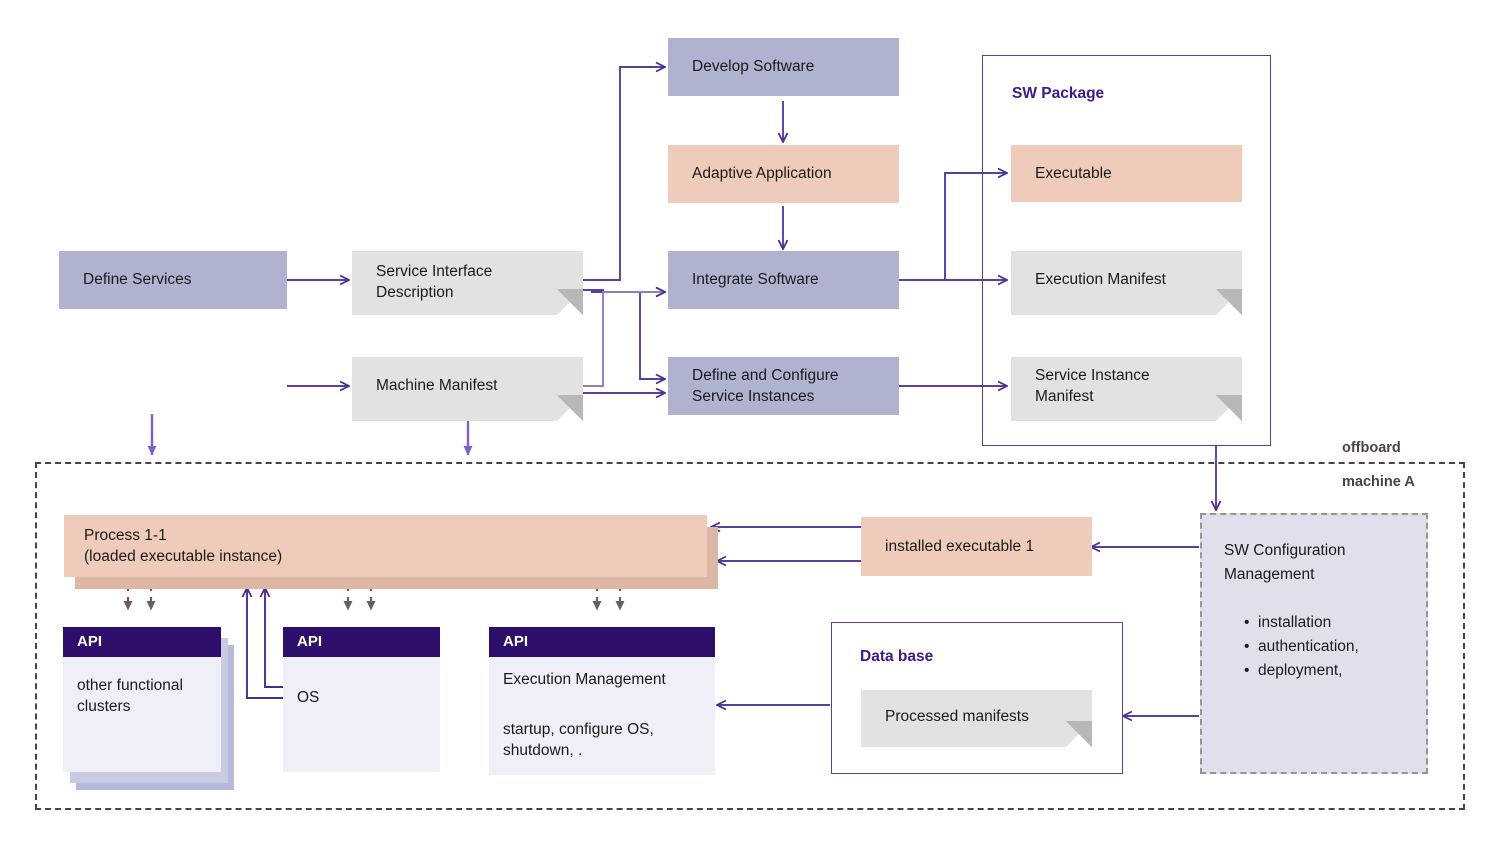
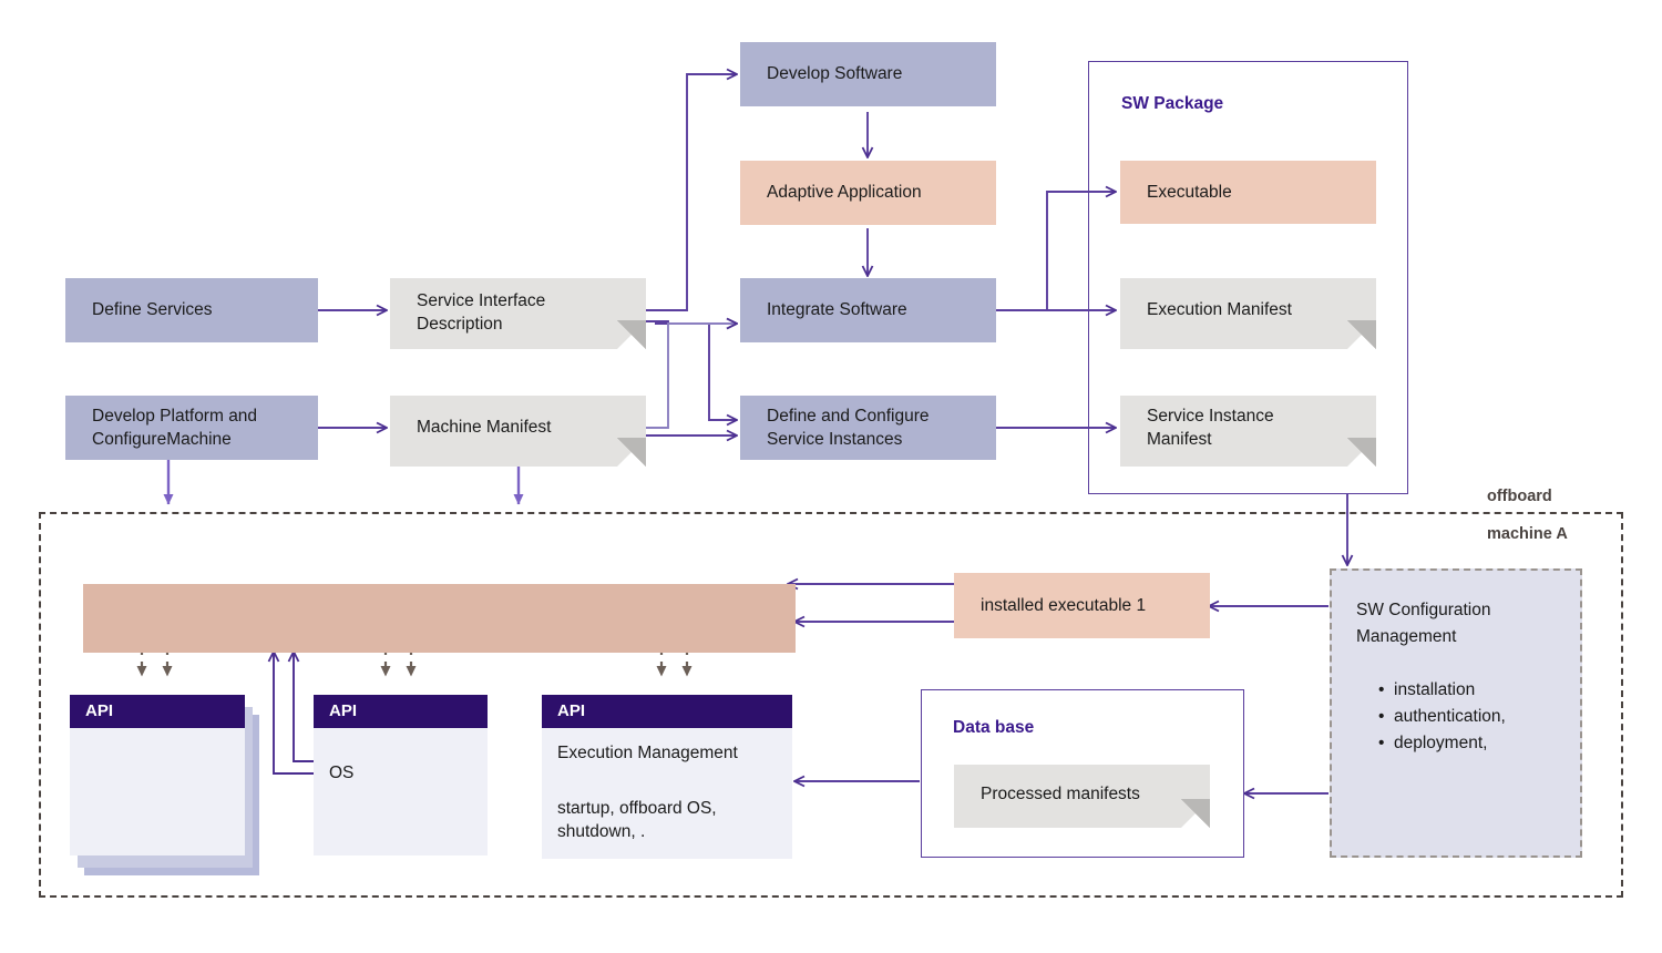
  Define Services
  Service Interface
  Description
+ Develop Platform and
+ ConfigureMachine
  Machine Manifest
  Develop Software
  Adaptive Application
  Integrate Software
  Define and Configure
  Service Instances
  SW Package
  Executable
  Execution Manifest
  Service Instance
  Manifest
  offboard
  machine A
- Process 1-1
- (loaded executable instance)
  installed executable 1
  API
- other functional clusters
  API
  OS
  API
  Execution Management
- startup, configure OS, shutdown, .
+ startup, offboard OS, shutdown, .
  Data base
  Processed manifests
  SW Configuration
  Management
  installation
  authentication,
  deployment,
